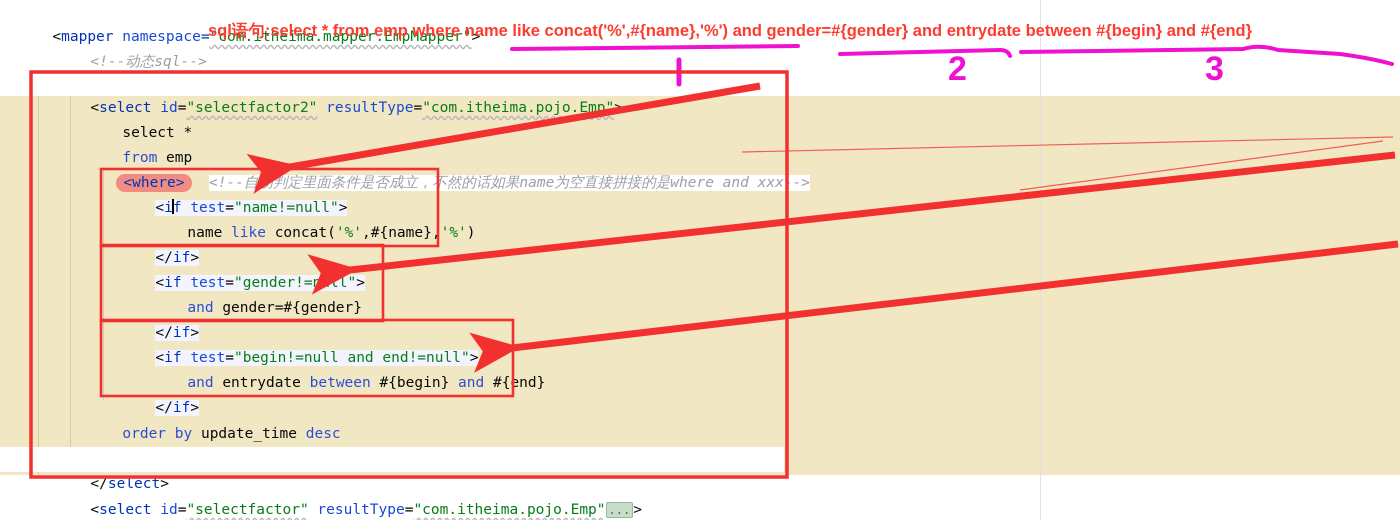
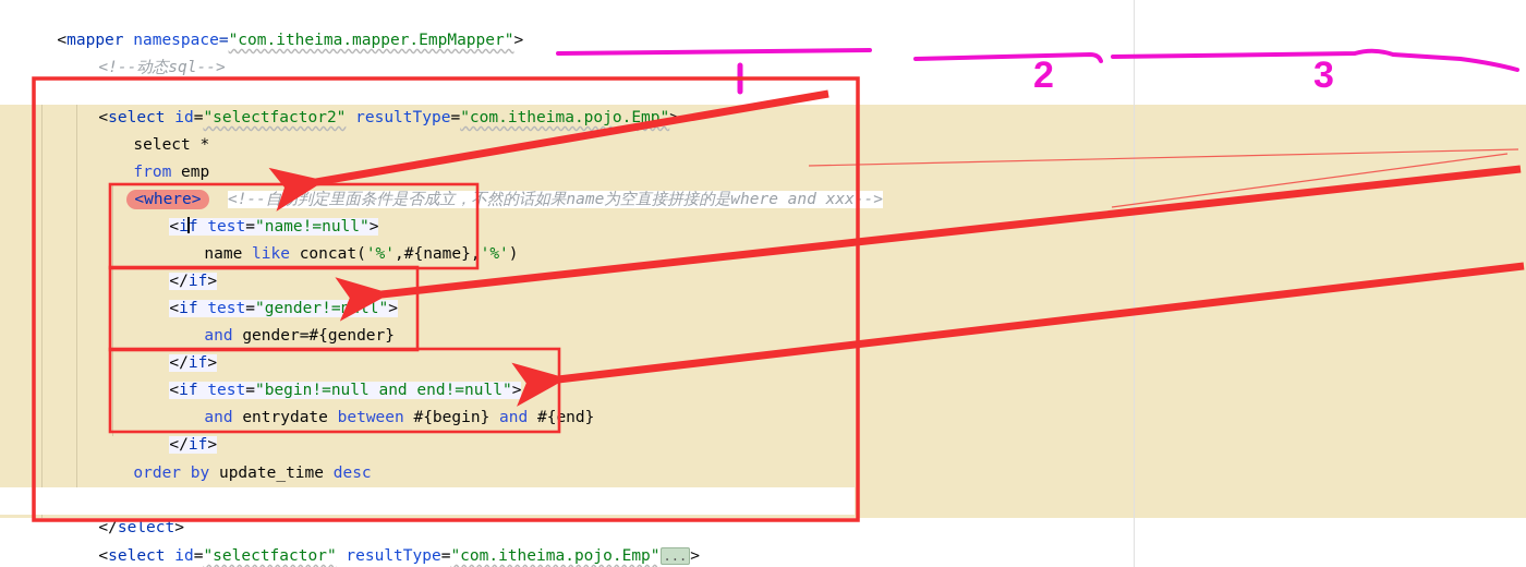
  <mapper namespace="com.itheima.mapper.EmpMapper">
  <!--动态sql-->
  <select id="selectfactor2" resultType="com.itheima.pojo.Emp"
  select *
  from emp
  <where> <!--自动判定里面条件是否成立，不然的话如果name为空直接拼接的是where and xxx->
  <if test="name!=null">
  name like concat('%',#{name},'%')
  </if>
  <if test="gender!=null">
  and gender=#{gender}
  </if>
  <if test="begin!=null and end!=null">
  and entrydate between #{begin} and #{end}
  </if>
  order by update_time desc
  </select>
  <select id="selectfactor" resultType="com.itheima.pojo.Emp" ... >
- sql语句:select * from emp where name like concat('%',#{name},'%') and gender=#{gender} and entrydate between #{begin} and #{end}
  2
  3
